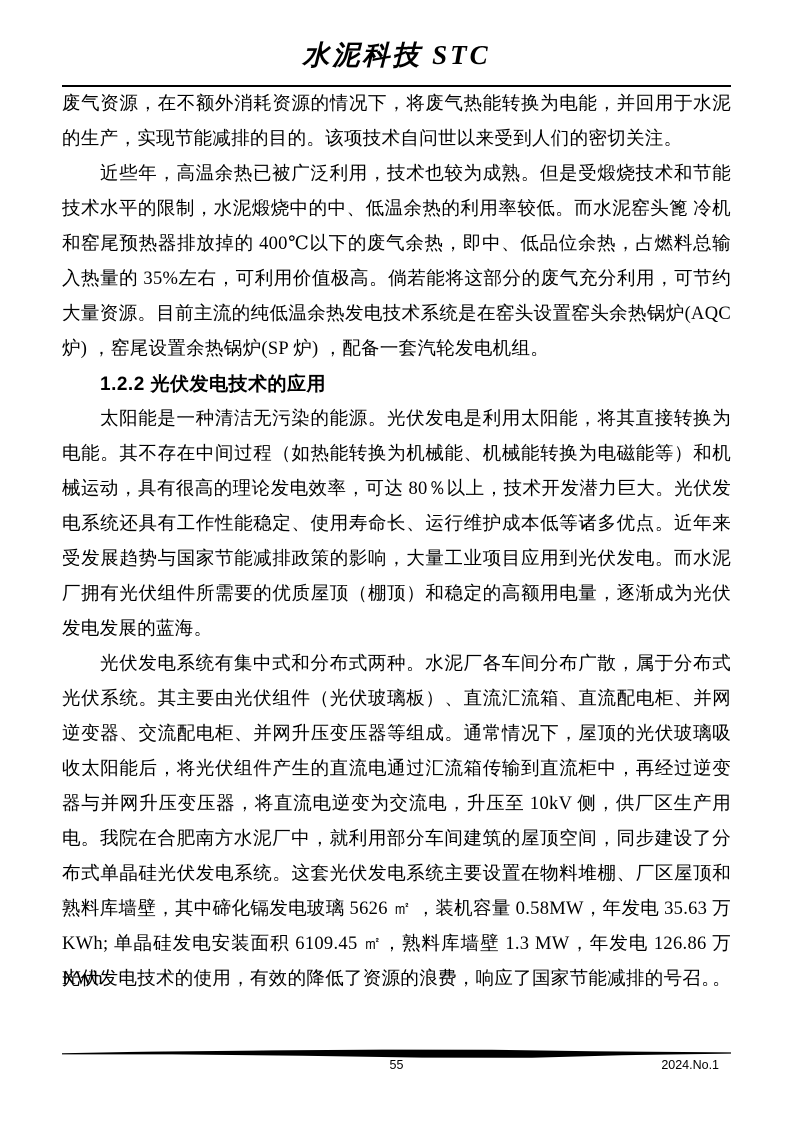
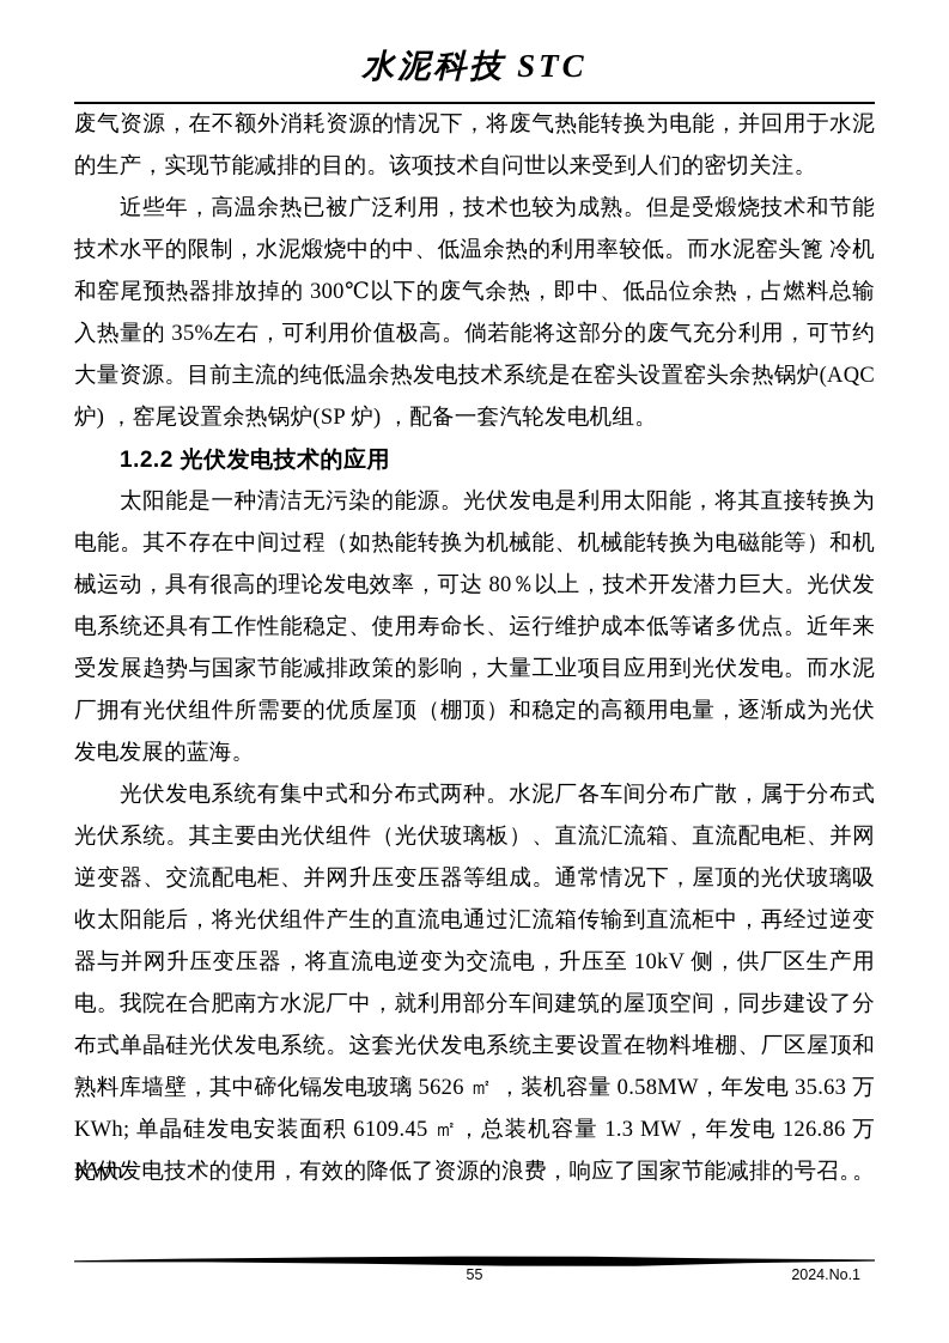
  水泥科技 STC
  废气资源，在不额外消耗资源的情况下，将废气热能转换为电能，并回用于水泥
  的生产，实现节能减排的目的。该项技术自问世以来受到人们的密切关注。
  近些年，高温余热已被广泛利用，技术也较为成熟。但是受煅烧技术和节能
  技术水平的限制，水泥煅烧中的中、低温余热的利用率较低。而水泥窑头篦 冷机
- 和窑尾预热器排放掉的 400℃以下的废气余热，即中、低品位余热，占燃料总输
+ 和窑尾预热器排放掉的 300℃以下的废气余热，即中、低品位余热，占燃料总输
  入热量的 35%左右，可利用价值极高。倘若能将这部分的废气充分利用，可节约
  大量资源。目前主流的纯低温余热发电技术系统是在窑头设置窑头余热锅炉(AQC
  炉) ，窑尾设置余热锅炉(SP 炉) ，配备一套汽轮发电机组。
  1.2.2 光伏发电技术的应用
  太阳能是一种清洁无污染的能源。光伏发电是利用太阳能，将其直接转换为
  电能。其不存在中间过程（如热能转换为机械能、机械能转换为电磁能等）和机
  械运动，具有很高的理论发电效率，可达 80％以上，技术开发潜力巨大。光伏发
  电系统还具有工作性能稳定、使用寿命长、运行维护成本低等诸多优点。近年来
  受发展趋势与国家节能减排政策的影响，大量工业项目应用到光伏发电。而水泥
  厂拥有光伏组件所需要的优质屋顶（棚顶）和稳定的高额用电量，逐渐成为光伏
  发电发展的蓝海。
  光伏发电系统有集中式和分布式两种。水泥厂各车间分布广散，属于分布式
  光伏系统。其主要由光伏组件（光伏玻璃板）、直流汇流箱、直流配电柜、并网
  逆变器、交流配电柜、并网升压变压器等组成。通常情况下，屋顶的光伏玻璃吸
  收太阳能后，将光伏组件产生的直流电通过汇流箱传输到直流柜中，再经过逆变
  器与并网升压变压器，将直流电逆变为交流电，升压至 10kV 侧，供厂区生产用电。
  我院在合肥南方水泥厂中，就利用部分车间建筑的屋顶空间，同步建设了分
  布式单晶硅光伏发电系统。这套光伏发电系统主要设置在物料堆棚、厂区屋顶和
  熟料库墙壁，其中碲化镉发电玻璃 5626 ㎡ ，装机容量 0.58MW，年发电 35.63 万
- KWh; 单晶硅发电安装面积 6109.45 ㎡，熟料库墙壁 1.3 MW，年发电 126.86 万 KWh。
+ KWh; 单晶硅发电安装面积 6109.45 ㎡，总装机容量 1.3 MW，年发电 126.86 万 KWh。
  光伏发电技术的使用，有效的降低了资源的浪费，响应了国家节能减排的号召。
  55
  2024.No.1
